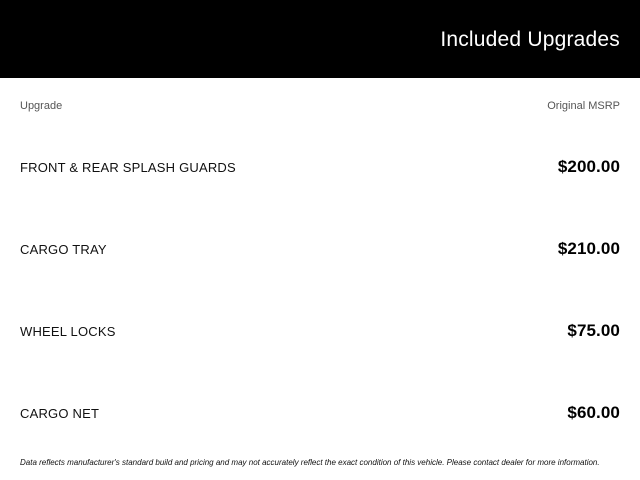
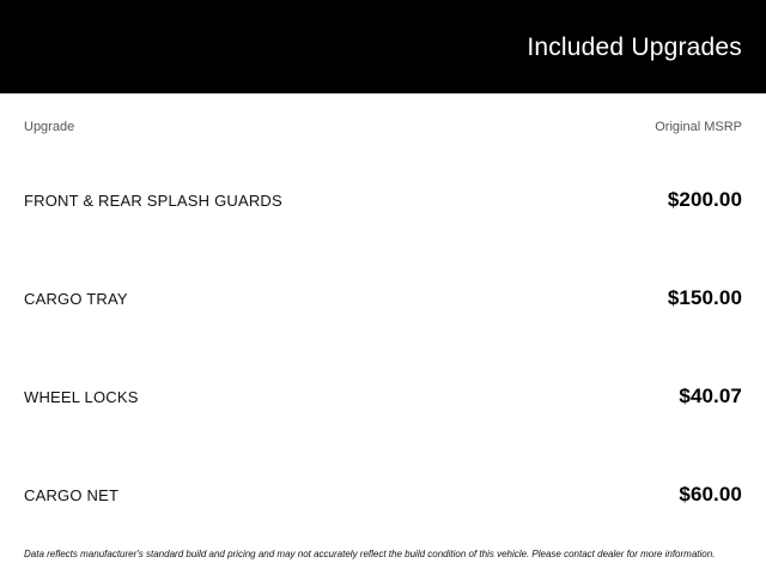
  Included Upgrades
  Upgrade
  Original MSRP
  FRONT & REAR SPLASH GUARDS
  $200.00
  CARGO TRAY
- $210.00
+ $150.00
  WHEEL LOCKS
- $75.00
+ $40.07
  CARGO NET
  $60.00
- Data reflects manufacturer's standard build and pricing and may not accurately reflect the exact condition of this vehicle. Please contact dealer for more information.
+ Data reflects manufacturer's standard build and pricing and may not accurately reflect the build condition of this vehicle. Please contact dealer for more information.
